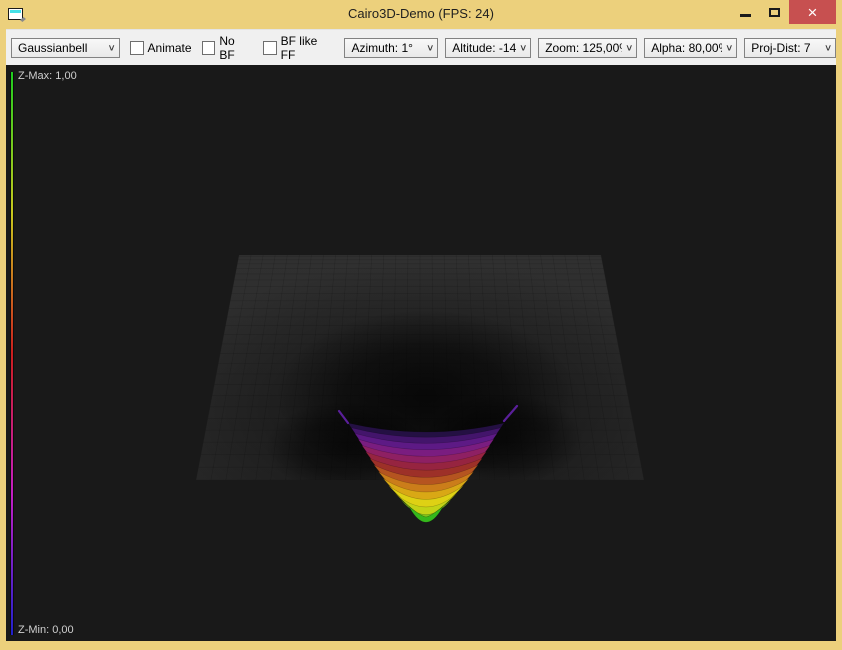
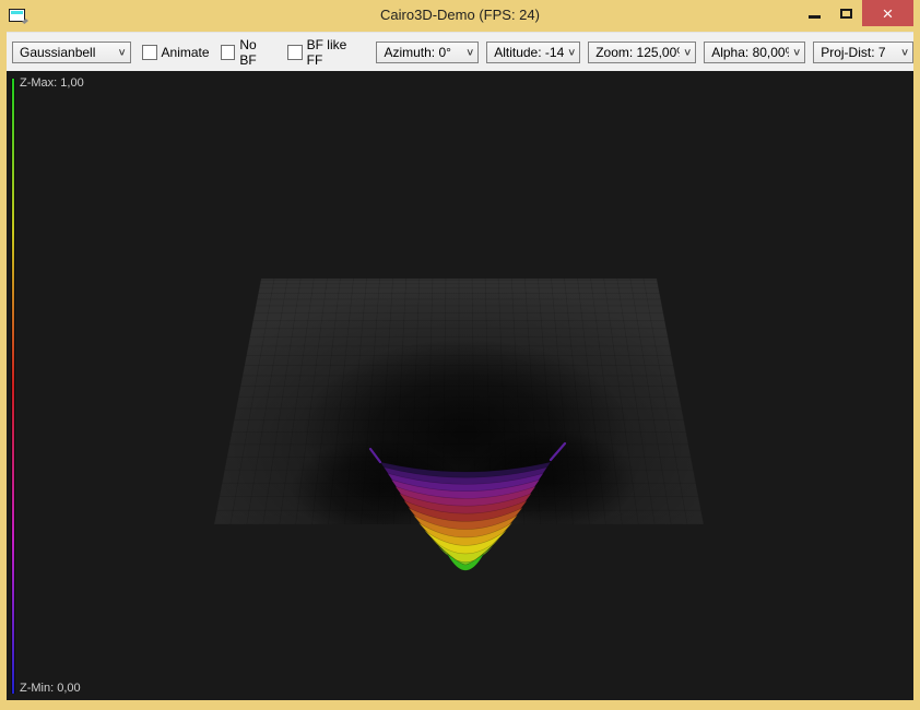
  Cairo3D-Demo (FPS: 24)
  ×
  Gaussianbell
  ∨
  Animate
  No BF
  BF like FF
- Azimuth: 1°
+ Azimuth: 0°
  ∨
  Altitude: -14
  ∨
  Zoom: 125,00
  ∨
  Alpha: 80,00
  ∨
  Proj-Dist: 7
  ∨
  Z-Max: 1,00
  Z-Min: 0,00
